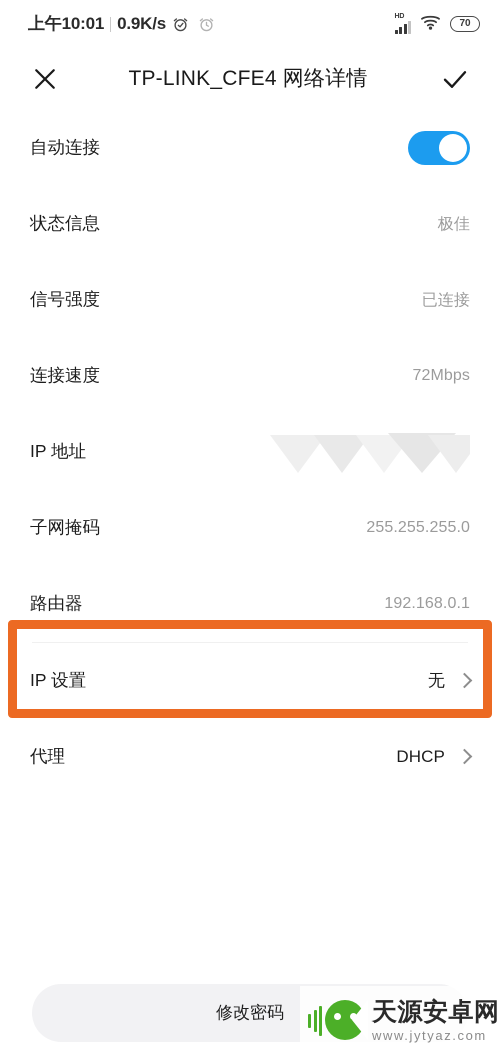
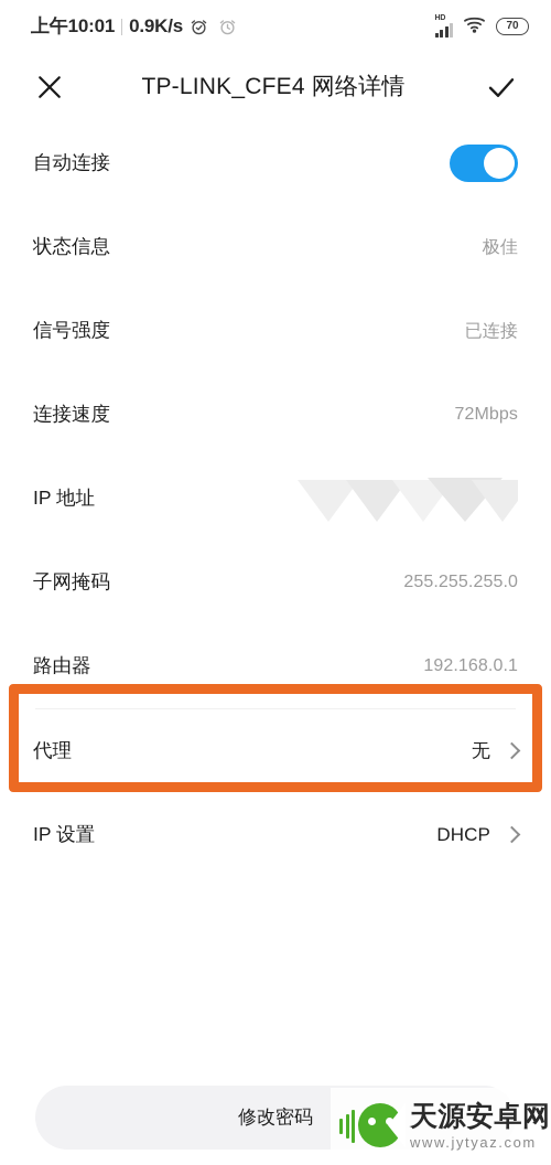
  上午10:01
  0.9K/s
  70
  TP-LINK_CFE4 网络详情
  自动连接
  状态信息
  极佳
  信号强度
  已连接
  连接速度
  72Mbps
  IP 地址
  子网掩码
  255.255.255.0
  路由器
  192.168.0.1
- IP 设置
+ 代理
  无
- 代理
+ IP 设置
  DHCP
  修改密码
  天源安卓网
  www.jytyaz.com
